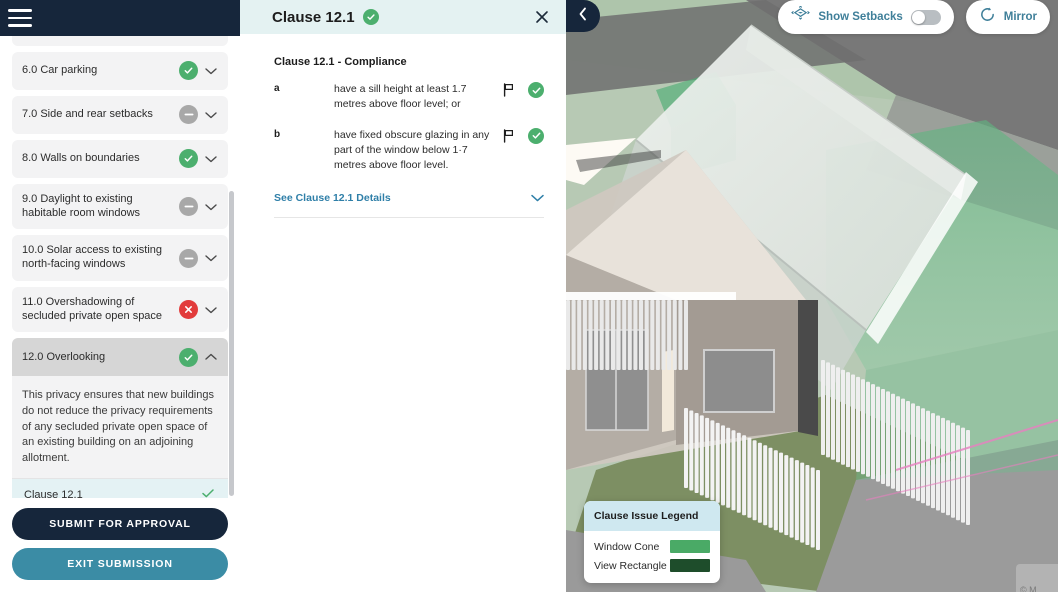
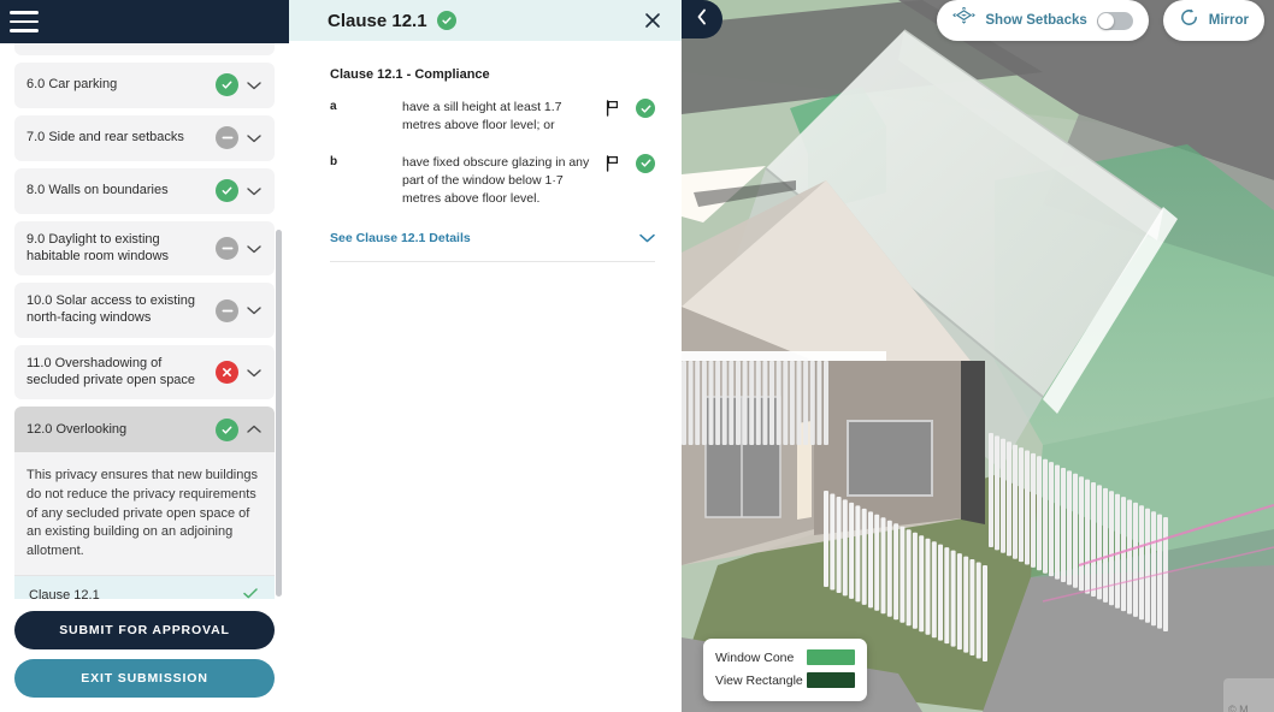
  6.0 Car parking
  7.0 Side and rear setbacks
  8.0 Walls on boundaries
  9.0 Daylight to existing habitable room windows
  10.0 Solar access to existing north-facing windows
  11.0 Overshadowing of secluded private open space
  12.0 Overlooking
  This privacy ensures that new buildings do not reduce the privacy requirements of any secluded private open space of an existing building on an adjoining allotment.
  Clause 12.1
  SUBMIT FOR APPROVAL
  EXIT SUBMISSION
  Clause 12.1
  Clause 12.1 - Compliance
  a
  have a sill height at least 1.7 metres above floor level; or
  b
  have fixed obscure glazing in any part of the window below 1·7 metres above floor level.
  See Clause 12.1 Details
  Show Setbacks
  Mirror
- Clause Issue Legend
  Window Cone
  View Rectangle
  © M
